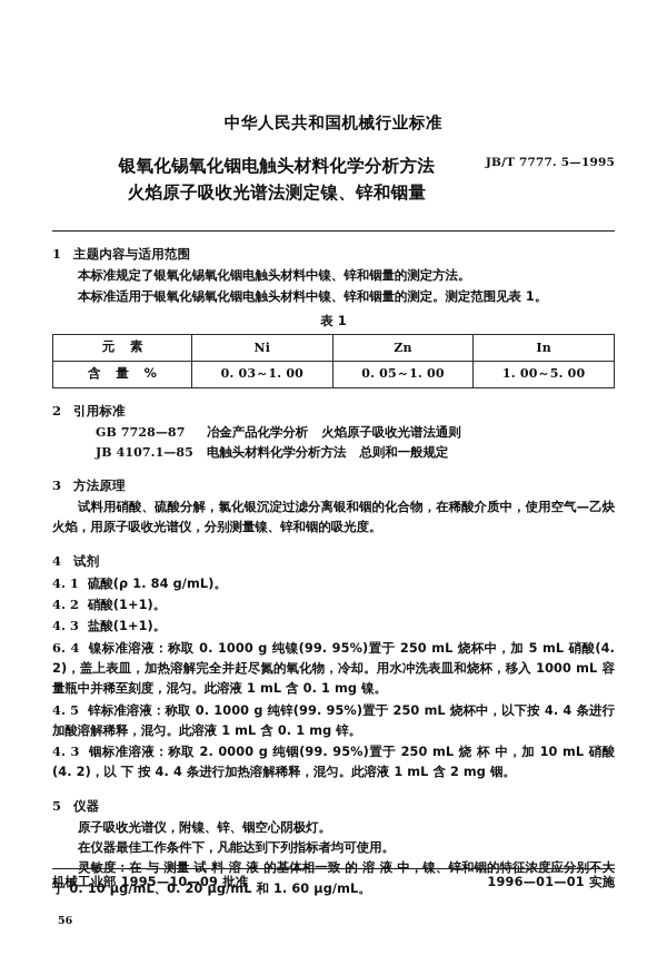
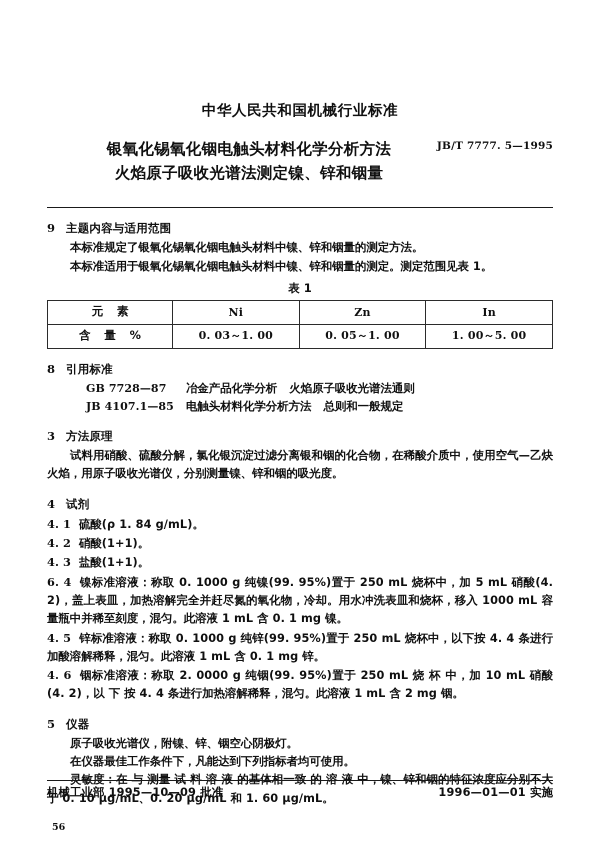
  中华人民共和国机械行业标准
  银氧化锡氧化铟电触头材料化学分析方法
  火焰原子吸收光谱法测定镍、锌和铟量
  JB/T 7777. 5—1995
- 1 主题内容与适用范围
+ 9 主题内容与适用范围
  本标准规定了银氧化锡氧化铟电触头材料中镍、锌和铟量的测定方法。
  本标准适用于银氧化锡氧化铟电触头材料中镍、锌和铟量的测定。测定范围见表 1。
  表 1
  元 素	Ni	Zn	In
  含 量 %	0. 03～1. 00	0. 05～1. 00	1. 00～5. 00
- 2 引用标准
+ 8 引用标准
  GB 7728—87 冶金产品化学分析 火焰原子吸收光谱法通则
  JB 4107.1—85 电触头材料化学分析方法 总则和一般规定
  3 方法原理
  试料用硝酸、硫酸分解，氯化银沉淀过滤分离银和铟的化合物，在稀酸介质中，使用空气—乙炔火焰，用原子吸收光谱仪，分别测量镍、锌和铟的吸光度。
  4 试剂
  4. 1 硫酸(ρ 1. 84 g/mL)。
  4. 2 硝酸(1+1)。
  4. 3 盐酸(1+1)。
  6. 4 镍标准溶液：称取 0. 1000 g 纯镍(99. 95%)置于 250 mL 烧杯中，加 5 mL 硝酸(4. 2)，盖上表皿，加热溶解完全并赶尽氮的氧化物，冷却。用水冲洗表皿和烧杯，移入 1000 mL 容量瓶中并稀至刻度，混匀。此溶液 1 mL 含 0. 1 mg 镍。
  4. 5 锌标准溶液：称取 0. 1000 g 纯锌(99. 95%)置于 250 mL 烧杯中，以下按 4. 4 条进行加酸溶解稀释，混匀。此溶液 1 mL 含 0. 1 mg 锌。
- 4. 3 铟标准溶液：称取 2. 0000 g 纯铟(99. 95%)置于 250 mL 烧 杯 中，加 10 mL 硝酸(4. 2)，以 下 按 4. 4 条进行加热溶解稀释，混匀。此溶液 1 mL 含 2 mg 铟。
+ 4. 6 铟标准溶液：称取 2. 0000 g 纯铟(99. 95%)置于 250 mL 烧 杯 中，加 10 mL 硝酸(4. 2)，以 下 按 4. 4 条进行加热溶解稀释，混匀。此溶液 1 mL 含 2 mg 铟。
  5 仪器
  原子吸收光谱仪，附镍、锌、铟空心阴极灯。
  在仪器最佳工作条件下，凡能达到下列指标者均可使用。
  灵敏度：在 与 测量 试 料 溶 液 的基体相一致 的 溶 液 中，镍、锌和铟的特征浓度应分别不大于 0. 10 μg/mL、0. 20 μg/mL 和 1. 60 μg/mL。
  机械工业部 1995—10—09 批准
  1996—01—01 实施
  56
